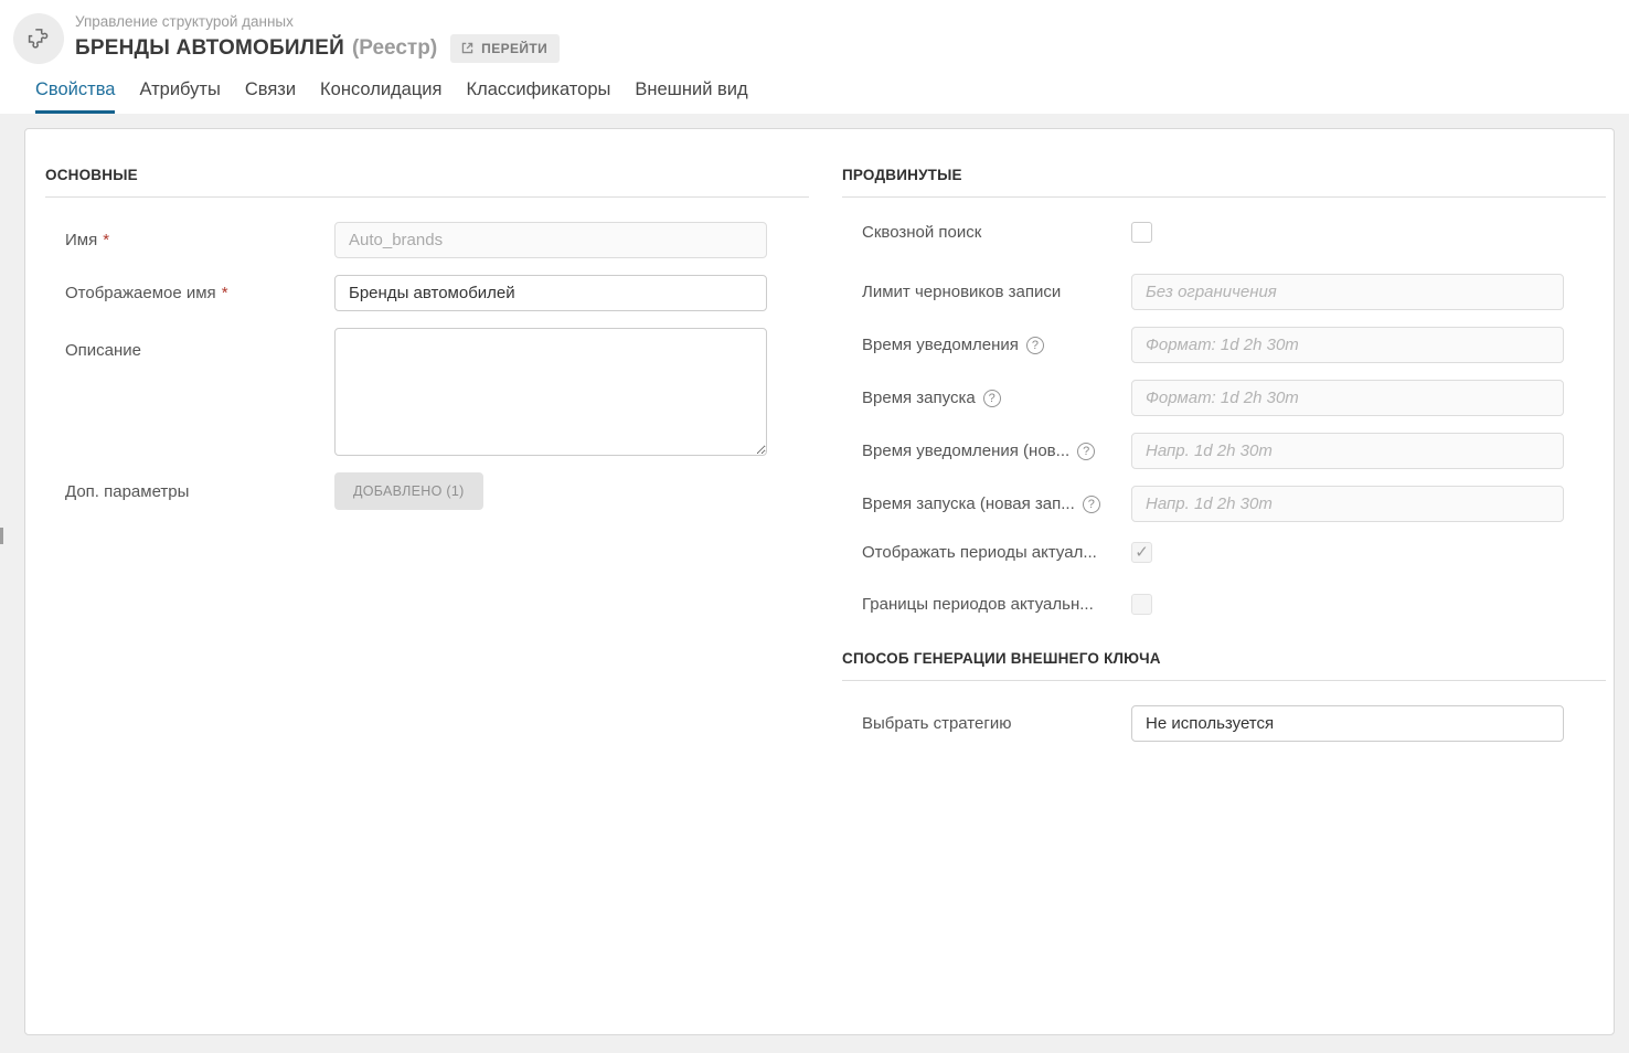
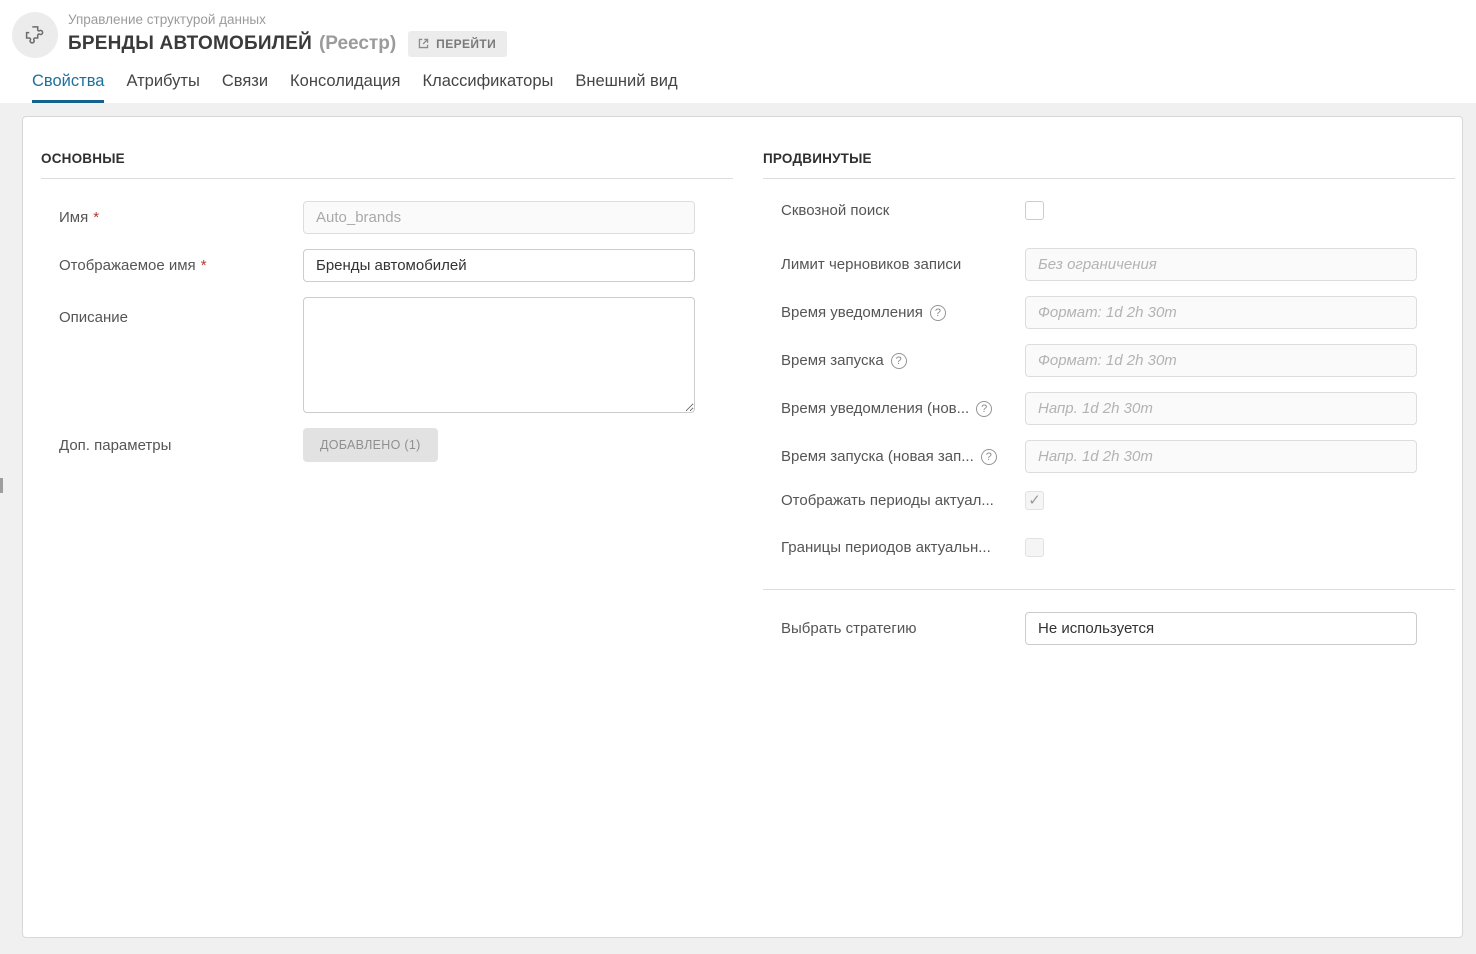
  Управление структурой данных
  БРЕНДЫ АВТОМОБИЛЕЙ
  (Реестр)
  ПЕРЕЙТИ
  Свойства
  Атрибуты
  Связи
  Консолидация
  Классификаторы
  Внешний вид
  ОСНОВНЫЕ
  Имя
  *
  Auto_brands
  Отображаемое имя
  *
  Бренды автомобилей
  Описание
  Доп. параметры
  ДОБАВЛЕНО (1)
  ПРОДВИНУТЫЕ
  Сквозной поиск
  Лимит черновиков записи
  Без ограничения
  Время уведомления
  ?
  Формат: 1d 2h 30m
  Время запуска
  ?
  Формат: 1d 2h 30m
  Время уведомления (нов...
  ?
  Напр. 1d 2h 30m
  Время запуска (новая зап...
  ?
  Напр. 1d 2h 30m
  Отображать периоды актуал...
  ✓
  Границы периодов актуальн...
- СПОСОБ ГЕНЕРАЦИИ ВНЕШНЕГО КЛЮЧА
  Выбрать стратегию
  Не используется
